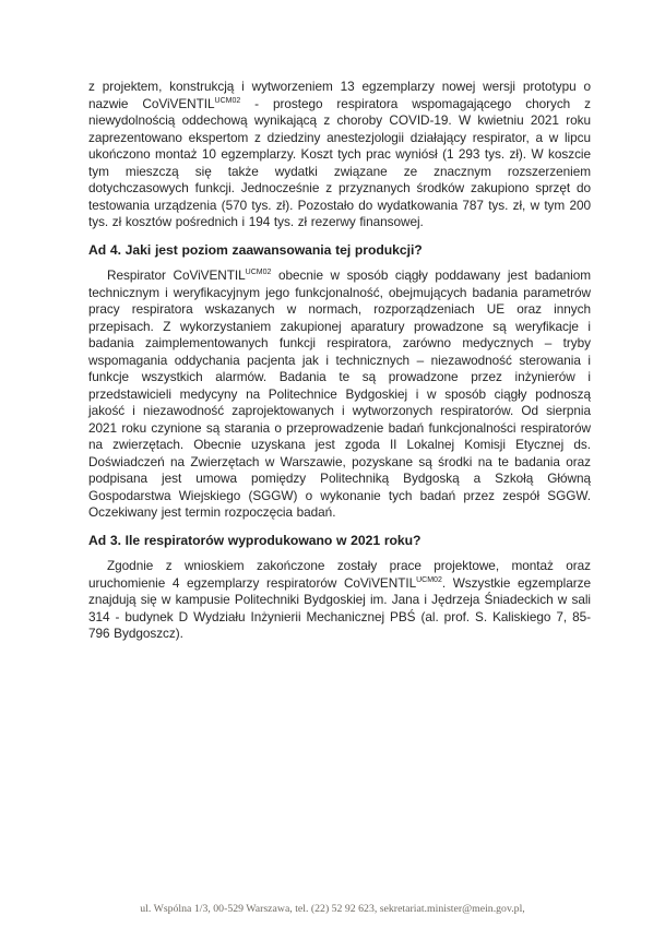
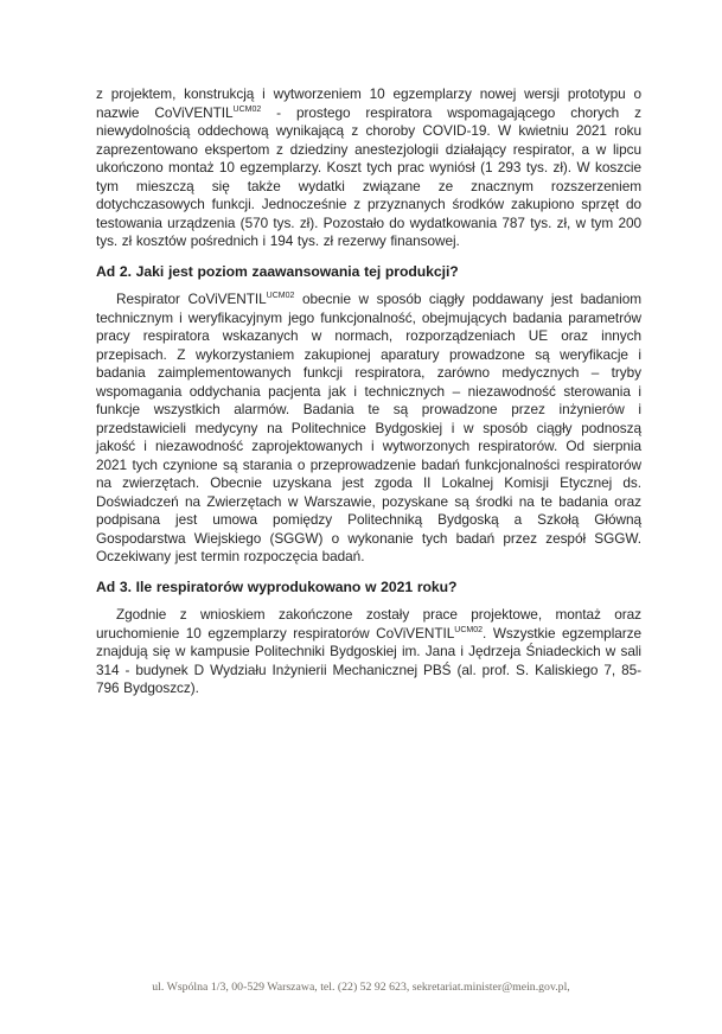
- z projektem, konstrukcją i wytworzeniem 13 egzemplarzy nowej wersji prototypu o nazwie CoViVENTIL - prostego respiratora wspomagającego chorych z niewydolnością oddechową wynikającą z choroby COVID-19. W kwietniu 2021 roku zaprezentowano ekspertom z dziedziny anestezjologii działający respirator, a w lipcu ukończono montaż 10 egzemplarzy. Koszt tych prac wyniósł (1 293 tys. zł). W koszcie tym mieszczą się także wydatki związane ze znacznym rozszerzeniem dotychczasowych funkcji. Jednocześnie z przyznanych środków zakupiono sprzęt do testowania urządzenia (570 tys. zł). Pozostało do wydatkowania 787 tys. zł, w tym 200 tys. zł kosztów pośrednich i 194 tys. zł rezerwy finansowej.
+ z projektem, konstrukcją i wytworzeniem 10 egzemplarzy nowej wersji prototypu o nazwie CoViVENTIL - prostego respiratora wspomagającego chorych z niewydolnością oddechową wynikającą z choroby COVID-19. W kwietniu 2021 roku zaprezentowano ekspertom z dziedziny anestezjologii działający respirator, a w lipcu ukończono montaż 10 egzemplarzy. Koszt tych prac wyniósł (1 293 tys. zł). W koszcie tym mieszczą się także wydatki związane ze znacznym rozszerzeniem dotychczasowych funkcji. Jednocześnie z przyznanych środków zakupiono sprzęt do testowania urządzenia (570 tys. zł). Pozostało do wydatkowania 787 tys. zł, w tym 200 tys. zł kosztów pośrednich i 194 tys. zł rezerwy finansowej.
- Ad 4. Jaki jest poziom zaawansowania tej produkcji?
+ Ad 2. Jaki jest poziom zaawansowania tej produkcji?
- Respirator CoViVENTIL obecnie w sposób ciągły poddawany jest badaniom technicznym i weryfikacyjnym jego funkcjonalność, obejmujących badania parametrów pracy respiratora wskazanych w normach, rozporządzeniach UE oraz innych przepisach. Z wykorzystaniem zakupionej aparatury prowadzone są weryfikacje i badania zaimplementowanych funkcji respiratora, zarówno medycznych – tryby wspomagania oddychania pacjenta jak i technicznych – niezawodność sterowania i funkcje wszystkich alarmów. Badania te są prowadzone przez inżynierów i przedstawicieli medycyny na Politechnice Bydgoskiej i w sposób ciągły podnoszą jakość i niezawodność zaprojektowanych i wytworzonych respiratorów. Od sierpnia 2021 roku czynione są starania o przeprowadzenie badań funkcjonalności respiratorów na zwierzętach. Obecnie uzyskana jest zgoda II Lokalnej Komisji Etycznej ds. Doświadczeń na Zwierzętach w Warszawie, pozyskane są środki na te badania oraz podpisana jest umowa pomiędzy Politechniką Bydgoską a Szkołą Główną Gospodarstwa Wiejskiego (SGGW) o wykonanie tych badań przez zespół SGGW. Oczekiwany jest termin rozpoczęcia badań.
+ Respirator CoViVENTIL obecnie w sposób ciągły poddawany jest badaniom technicznym i weryfikacyjnym jego funkcjonalność, obejmujących badania parametrów pracy respiratora wskazanych w normach, rozporządzeniach UE oraz innych przepisach. Z wykorzystaniem zakupionej aparatury prowadzone są weryfikacje i badania zaimplementowanych funkcji respiratora, zarówno medycznych – tryby wspomagania oddychania pacjenta jak i technicznych – niezawodność sterowania i funkcje wszystkich alarmów. Badania te są prowadzone przez inżynierów i przedstawicieli medycyny na Politechnice Bydgoskiej i w sposób ciągły podnoszą jakość i niezawodność zaprojektowanych i wytworzonych respiratorów. Od sierpnia 2021 tych czynione są starania o przeprowadzenie badań funkcjonalności respiratorów na zwierzętach. Obecnie uzyskana jest zgoda II Lokalnej Komisji Etycznej ds. Doświadczeń na Zwierzętach w Warszawie, pozyskane są środki na te badania oraz podpisana jest umowa pomiędzy Politechniką Bydgoską a Szkołą Główną Gospodarstwa Wiejskiego (SGGW) o wykonanie tych badań przez zespół SGGW. Oczekiwany jest termin rozpoczęcia badań.
  Ad 3. Ile respiratorów wyprodukowano w 2021 roku?
- Zgodnie z wnioskiem zakończone zostały prace projektowe, montaż oraz uruchomienie 4 egzemplarzy respiratorów CoViVENTIL . Wszystkie egzemplarze znajdują się w kampusie Politechniki Bydgoskiej im. Jana i Jędrzeja Śniadeckich w sali 314 - budynek D Wydziału Inżynierii Mechanicznej PBŚ (al. prof. S. Kaliskiego 7, 85-796 Bydgoszcz).
+ Zgodnie z wnioskiem zakończone zostały prace projektowe, montaż oraz uruchomienie 10 egzemplarzy respiratorów CoViVENTIL . Wszystkie egzemplarze znajdują się w kampusie Politechniki Bydgoskiej im. Jana i Jędrzeja Śniadeckich w sali 314 - budynek D Wydziału Inżynierii Mechanicznej PBŚ (al. prof. S. Kaliskiego 7, 85-796 Bydgoszcz).
  ul. Wspólna 1/3, 00-529 Warszawa, tel. (22) 52 92 623, sekretariat.minister@mein.gov.pl,
